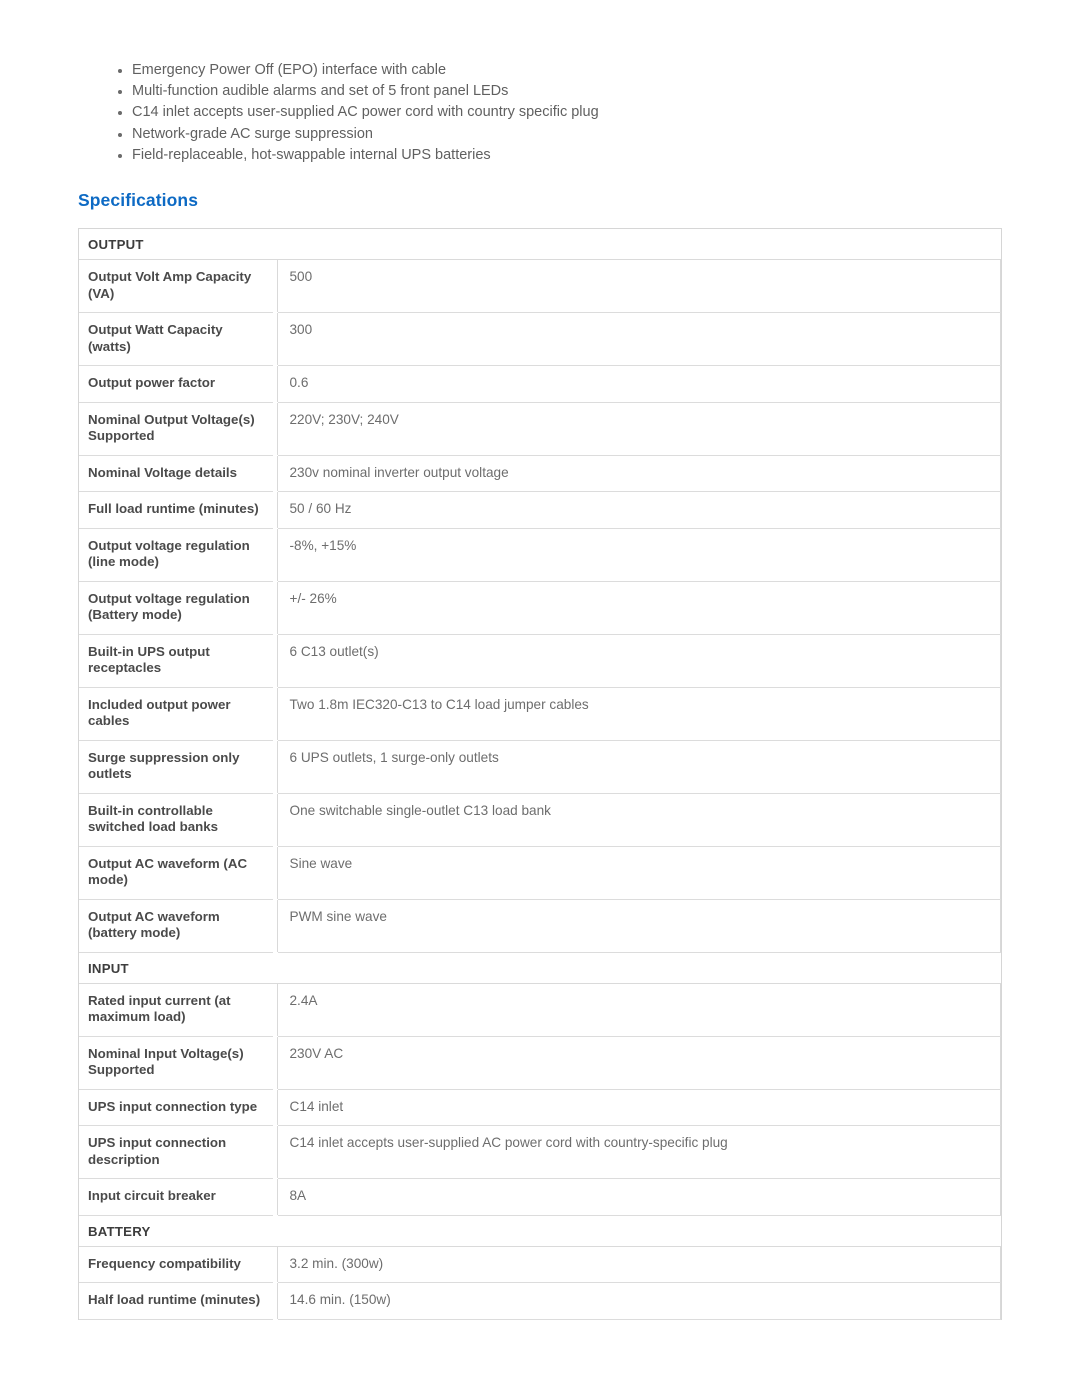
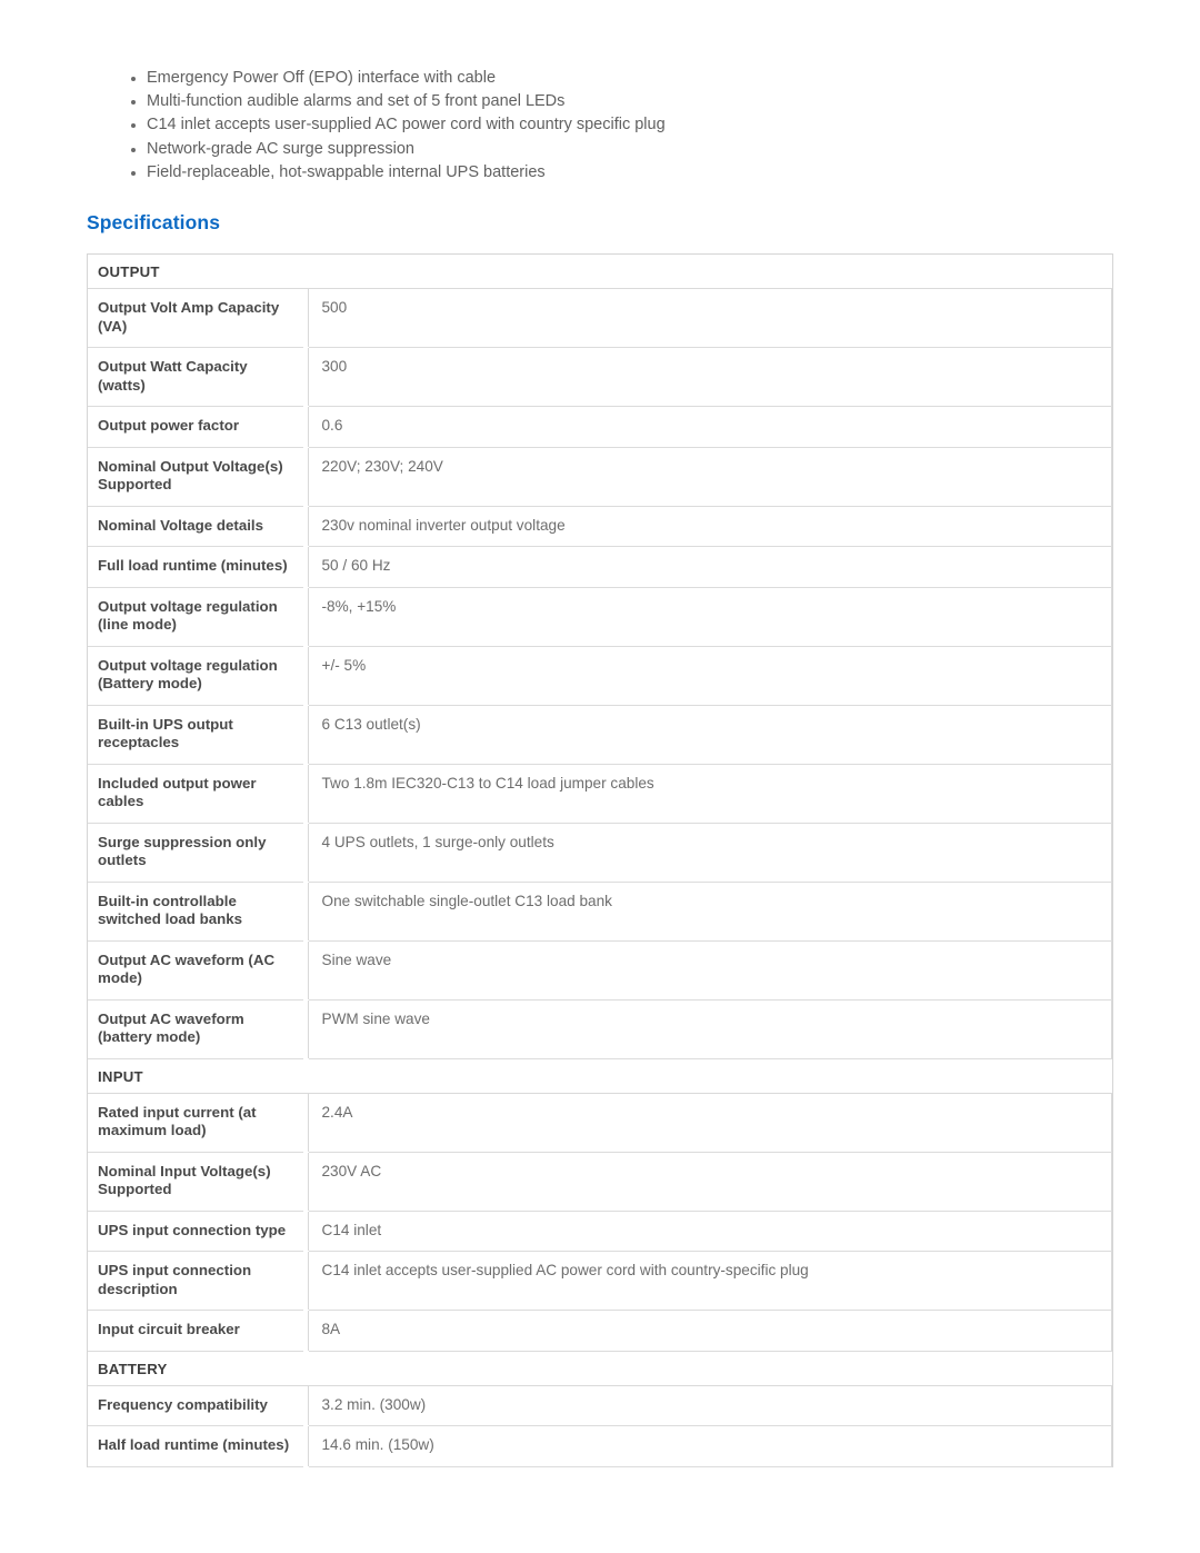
  Emergency Power Off (EPO) interface with cable
  Multi-function audible alarms and set of 5 front panel LEDs
  C14 inlet accepts user-supplied AC power cord with country specific plug
  Network-grade AC surge suppression
  Field-replaceable, hot-swappable internal UPS batteries
  Specifications
  OUTPUT
  Output Volt Amp Capacity (VA)	500
  Output Watt Capacity (watts)	300
  Output power factor	0.6
  Nominal Output Voltage(s) Supported	220V; 230V; 240V
  Nominal Voltage details	230v nominal inverter output voltage
  Full load runtime (minutes)	50 / 60 Hz
  Output voltage regulation (line mode)	-8%, +15%
- Output voltage regulation (Battery mode)	+/- 26%
+ Output voltage regulation (Battery mode)	+/- 5%
  Built-in UPS output receptacles	6 C13 outlet(s)
  Included output power cables	Two 1.8m IEC320-C13 to C14 load jumper cables
- Surge suppression only outlets	6 UPS outlets, 1 surge-only outlets
+ Surge suppression only outlets	4 UPS outlets, 1 surge-only outlets
  Built-in controllable switched load banks	One switchable single-outlet C13 load bank
  Output AC waveform (AC mode)	Sine wave
  Output AC waveform (battery mode)	PWM sine wave
  INPUT
  Rated input current (at maximum load)	2.4A
  Nominal Input Voltage(s) Supported	230V AC
  UPS input connection type	C14 inlet
  UPS input connection description	C14 inlet accepts user-supplied AC power cord with country-specific plug
  Input circuit breaker	8A
  BATTERY
  Frequency compatibility	3.2 min. (300w)
  Half load runtime (minutes)	14.6 min. (150w)
